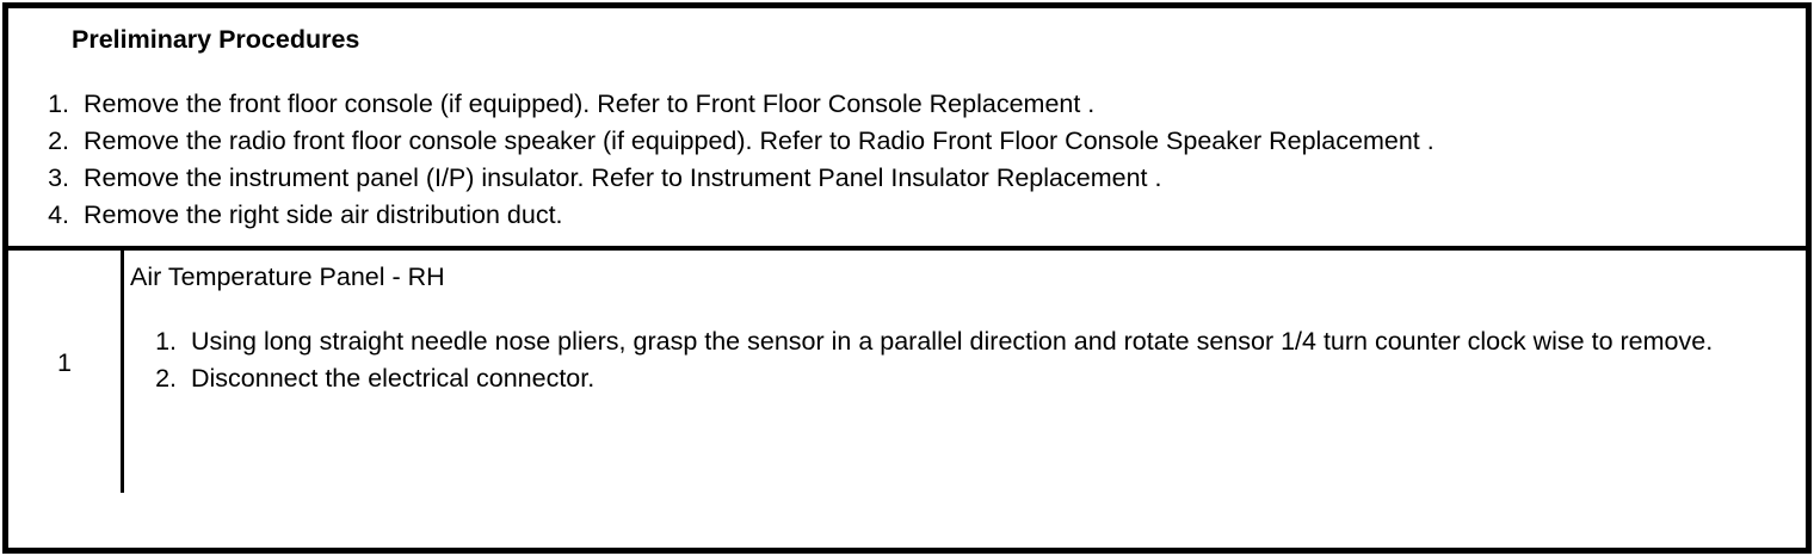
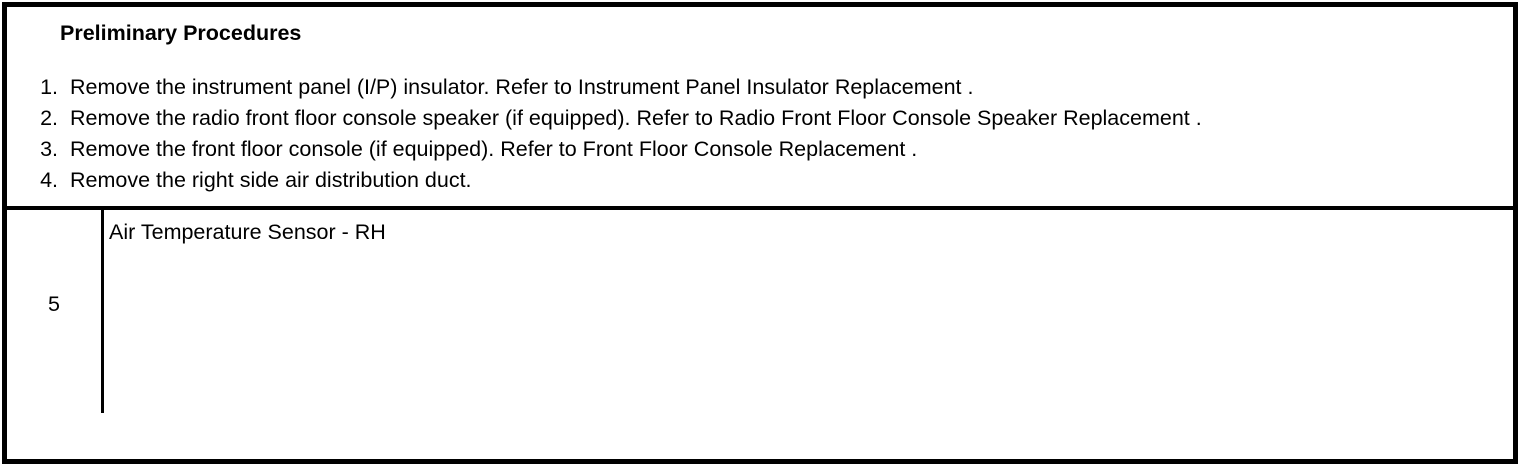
  Preliminary Procedures
- Remove the front floor console (if equipped). Refer to Front Floor Console Replacement .
+ Remove the instrument panel (I/P) insulator. Refer to Instrument Panel Insulator Replacement .
  Remove the radio front floor console speaker (if equipped). Refer to Radio Front Floor Console Speaker Replacement .
- Remove the instrument panel (I/P) insulator. Refer to Instrument Panel Insulator Replacement .
+ Remove the front floor console (if equipped). Refer to Front Floor Console Replacement .
  Remove the right side air distribution duct.
- 1
+ 5
- Air Temperature Panel - RH
+ Air Temperature Sensor - RH
- Using long straight needle nose pliers, grasp the sensor in a parallel direction and rotate sensor 1/4 turn counter clock wise to remove.
- Disconnect the electrical connector.
